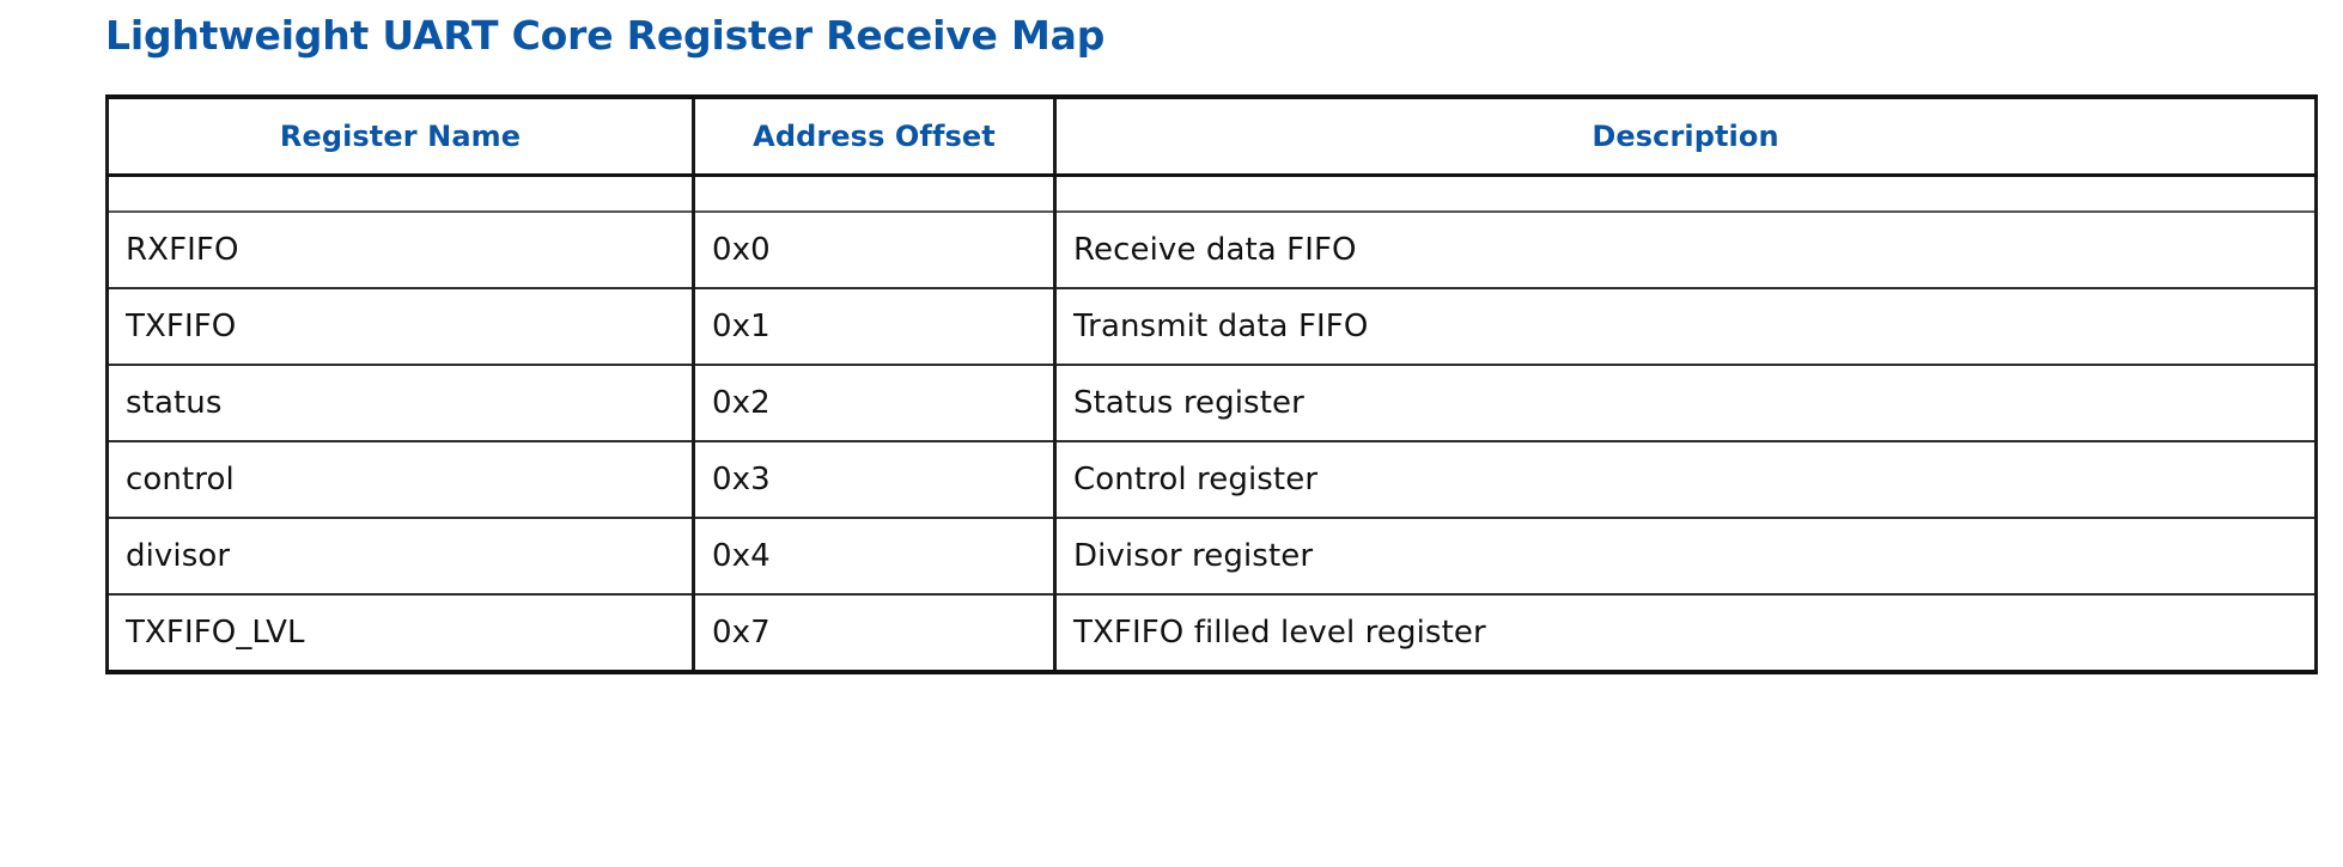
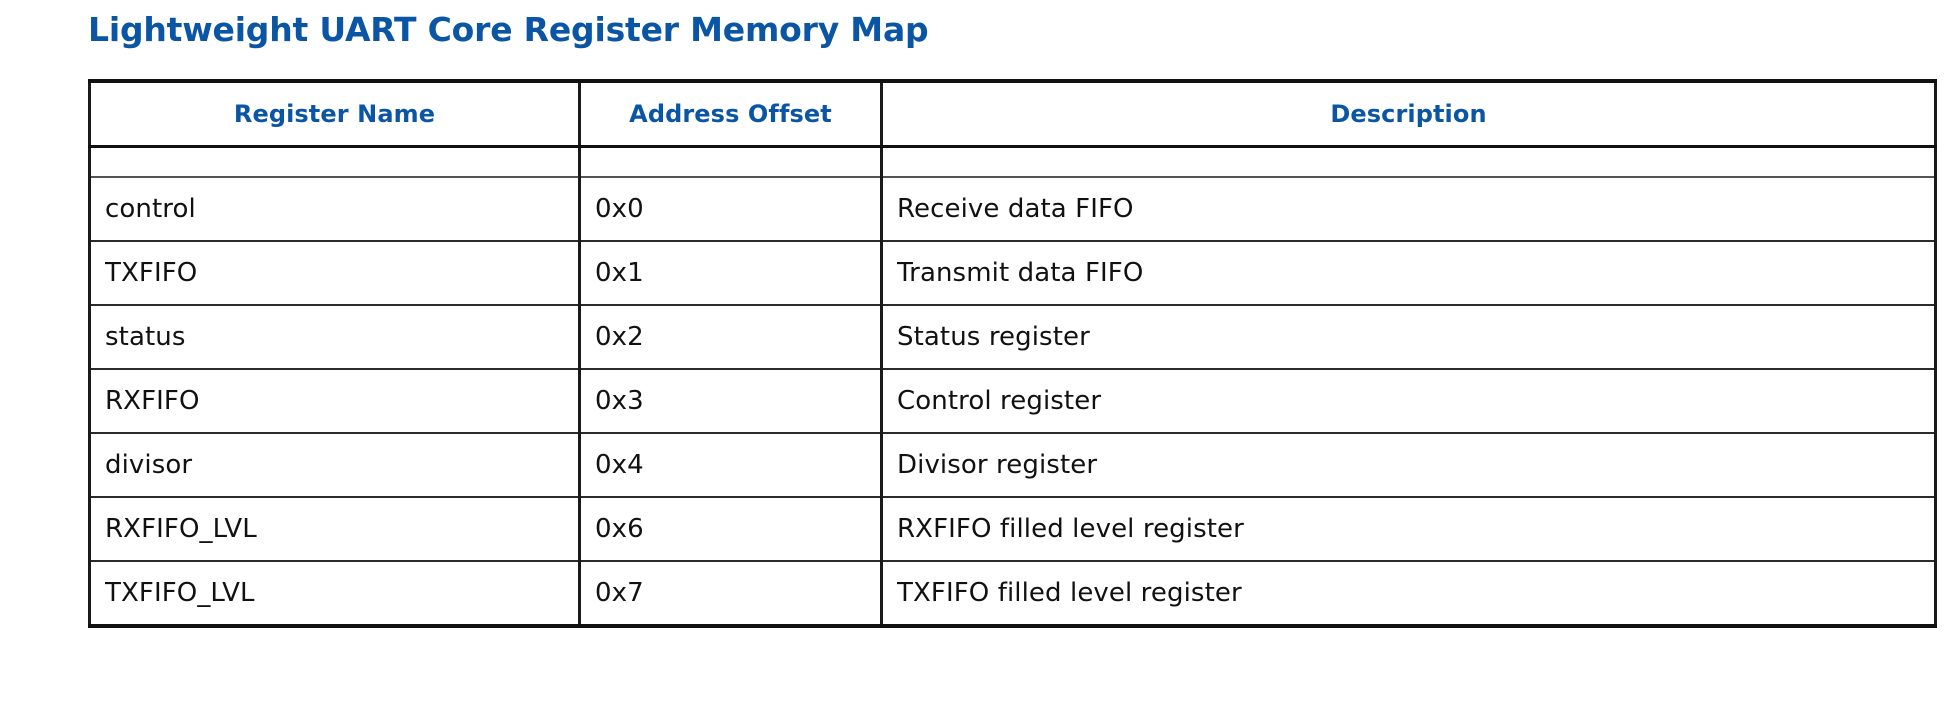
- Lightweight UART Core Register Receive Map
+ Lightweight UART Core Register Memory Map
  Register Name	Address Offset	Description
- RXFIFO	0x0	Receive data FIFO
+ control	0x0	Receive data FIFO
  TXFIFO	0x1	Transmit data FIFO
  status	0x2	Status register
- control	0x3	Control register
+ RXFIFO	0x3	Control register
  divisor	0x4	Divisor register
+ RXFIFO_LVL	0x6	RXFIFO filled level register
  TXFIFO_LVL	0x7	TXFIFO filled level register
